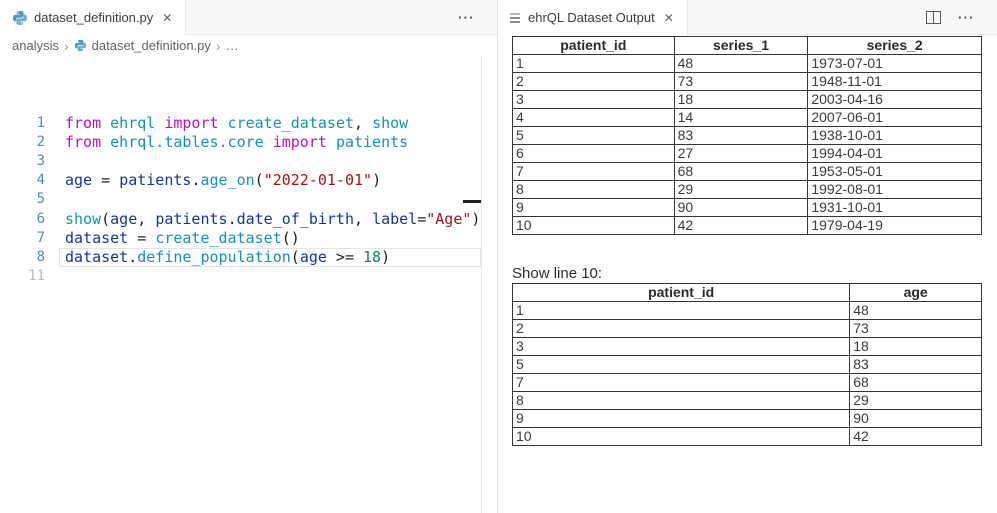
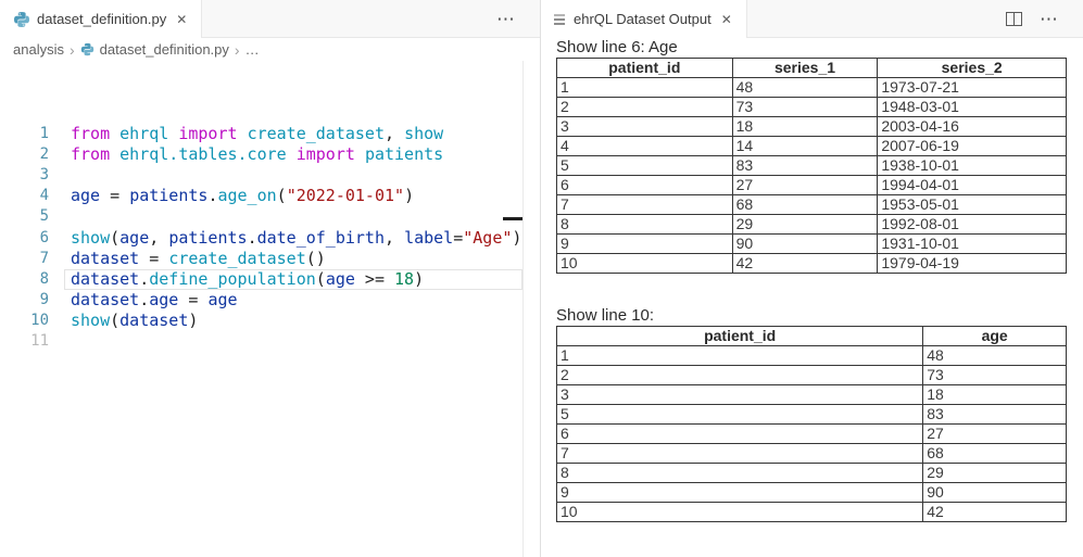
  dataset_definition.py
  ✕
  ⋯
  analysis
  ›
  dataset_definition.py
  ›
  …
  1
  from ehrql import create_dataset, show
  2
  from ehrql.tables.core import patients
  3
  4
  age = patients.age_on("2022-01-01")
  5
  6
  show(age, patients.date_of_birth, label="Age")
  7
  dataset = create_dataset()
  8
  dataset.define_population(age >= 18)
+ 9
+ dataset.age = age
+ 10
+ show(dataset)
  11
  ehrQL Dataset Output
  ✕
  ⋯
+ Show line 6: Age
  patient_id	series_1	series_2
- 1	48	1973-07-01
+ 1	48	1973-07-21
- 2	73	1948-11-01
+ 2	73	1948-03-01
  3	18	2003-04-16
- 4	14	2007-06-01
+ 4	14	2007-06-19
  5	83	1938-10-01
  6	27	1994-04-01
  7	68	1953-05-01
  8	29	1992-08-01
  9	90	1931-10-01
  10	42	1979-04-19
  Show line 10:
  patient_id	age
  1	48
  2	73
  3	18
  5	83
+ 6	27
  7	68
  8	29
  9	90
  10	42
